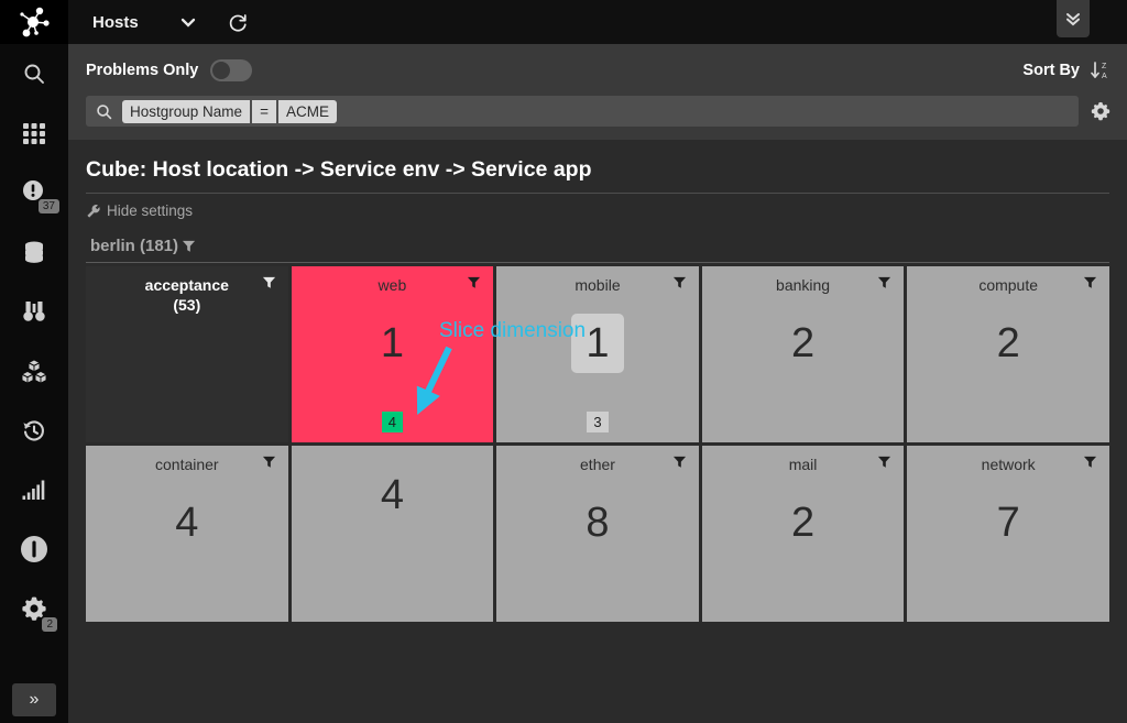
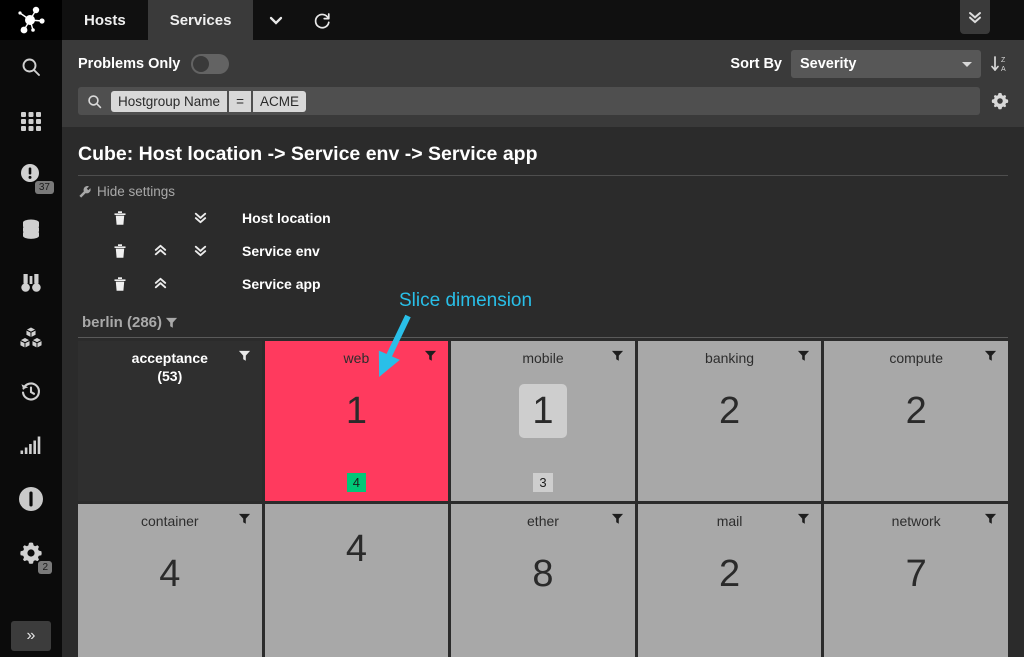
  37
  2
  »
  Hosts
+ Services
  Problems Only
  Sort By
+ Severity
  Hostgroup Name
  =
  ACME
  Cube: Host location -> Service env -> Service app
  Hide settings
+ Host location
+ Service env
+ Service app
- berlin (181)
+ berlin (286)
  acceptance
  (53)
  web
  1
  4
  mobile
  1
  3
  banking
  2
  compute
  2
  container
  4
  4
  ether
  8
  mail
  2
  network
  7
  Slice dimension
